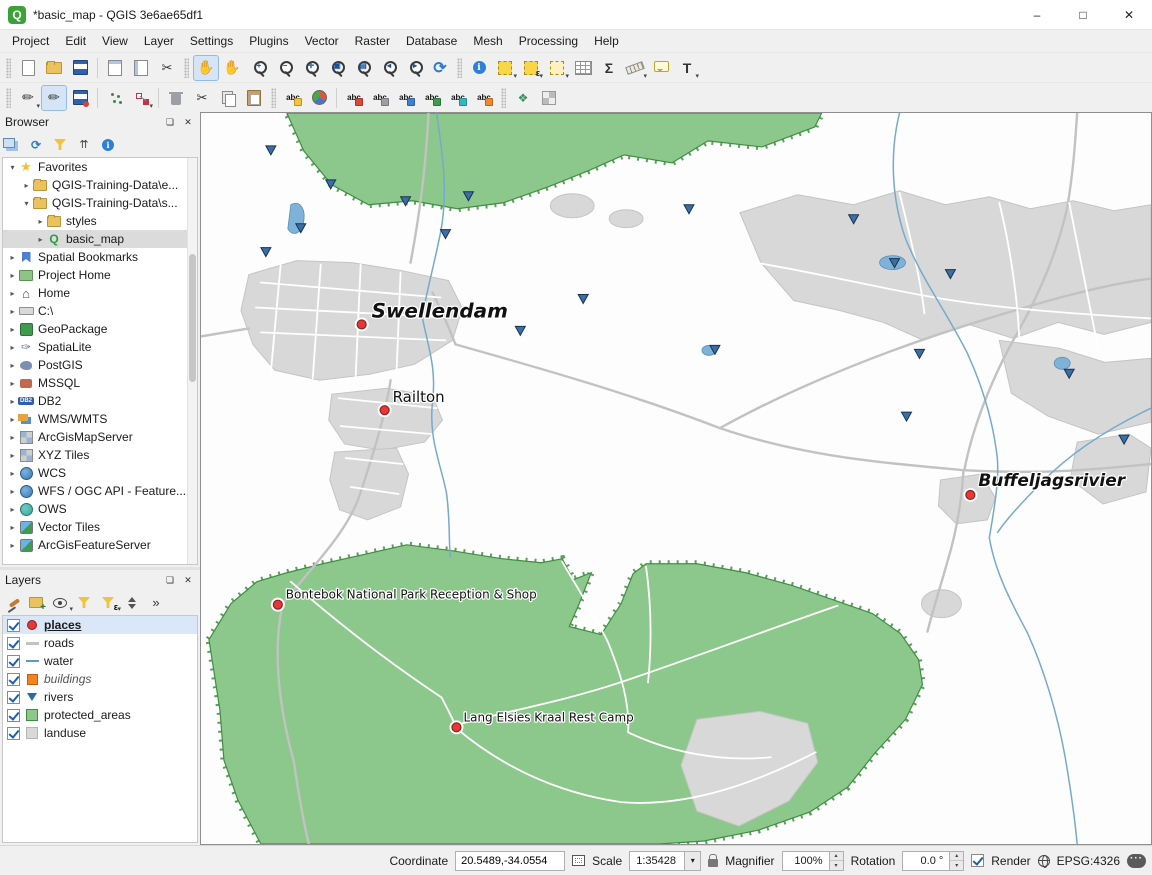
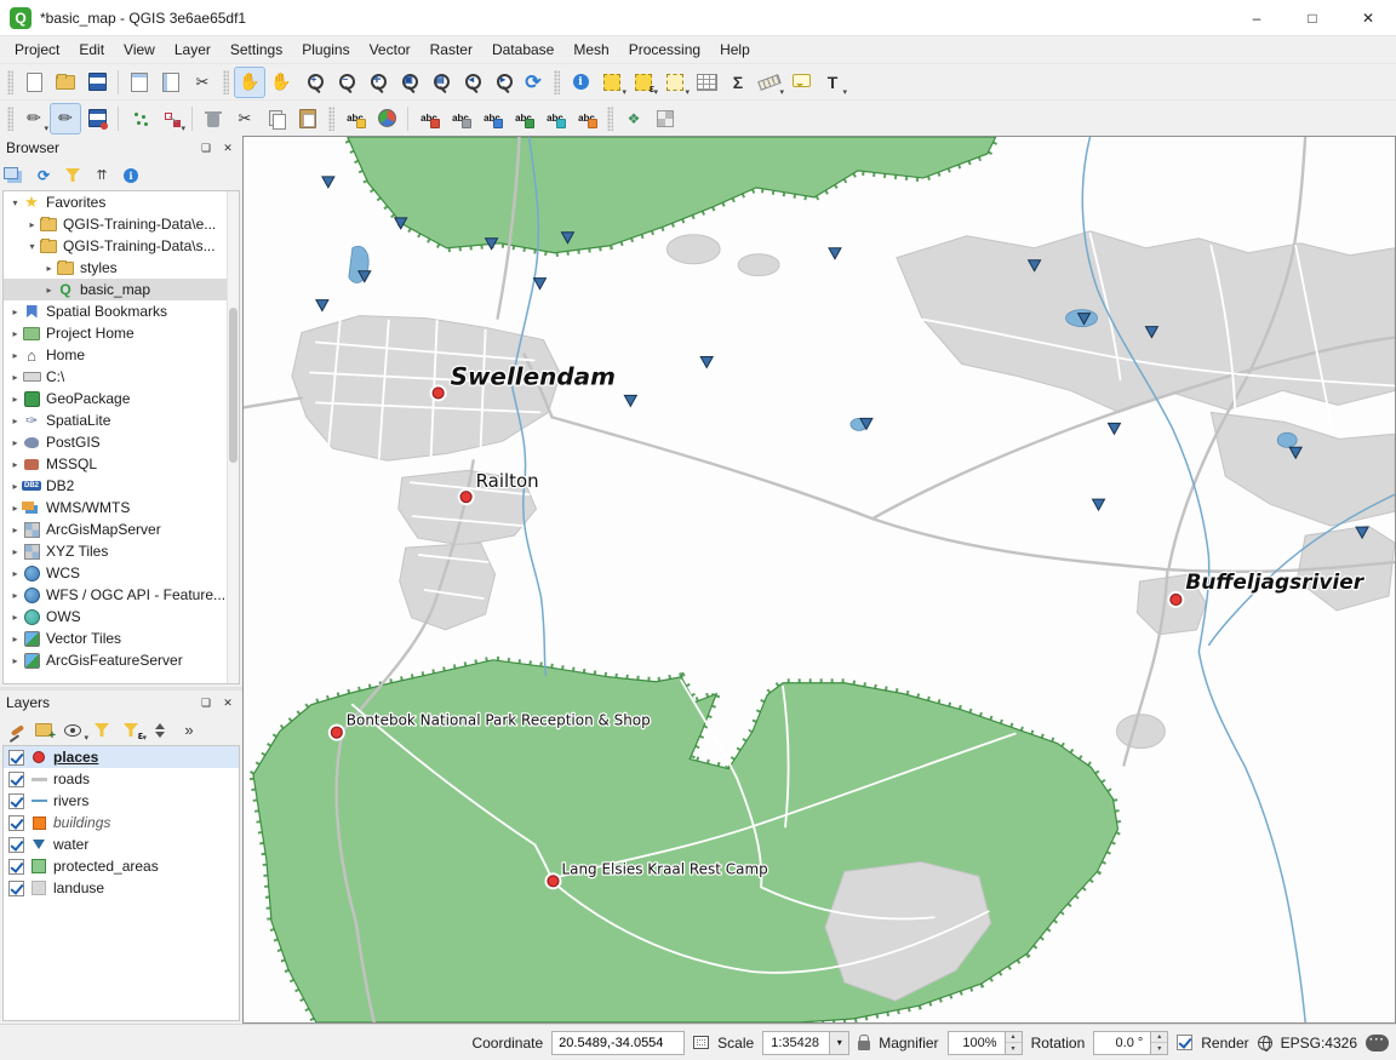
  *basic_map - QGIS 3e6ae65df1
  –
  □
  ✕
  Project
  Edit
  View
  Layer
  Settings
  Plugins
  Vector
  Raster
  Database
  Mesh
  Processing
  Help
  +
  −
  ✛
  ▣
  ▤
  ◂
  ▸
  Browser
  ❏
  ✕
  ▾
  Favorites
  ▸
  QGIS-Training-Data\e...
  ▾
  QGIS-Training-Data\s...
  ▸
  styles
  ▸
  basic_map
  ▸
  Spatial Bookmarks
  ▸
  Project Home
  ▸
  Home
  ▸
  C:\
  ▸
  GeoPackage
  ▸
  SpatiaLite
  ▸
  PostGIS
  ▸
  MSSQL
  ▸
  DB2
  ▸
  WMS/WMTS
  ▸
  ArcGisMapServer
  ▸
  XYZ Tiles
  ▸
  WCS
  ▸
  WFS / OGC API - Feature...
  ▸
  OWS
  ▸
  Vector Tiles
  ▸
  ArcGisFeatureServer
  Layers
  ❏
  ✕
  places
  roads
- water
+ rivers
  buildings
- rivers
+ water
  protected_areas
  landuse
  Swellendam
  Railton
  Buffeljagsrivier
  Bontebok National Park Reception & Shop
  Lang Elsies Kraal Rest Camp
  Coordinate
  20.5489,-34.0554
  Scale
  1:35428
  ▾
  Magnifier
  100%
  Rotation
  0.0 °
  Render
  EPSG:4326
